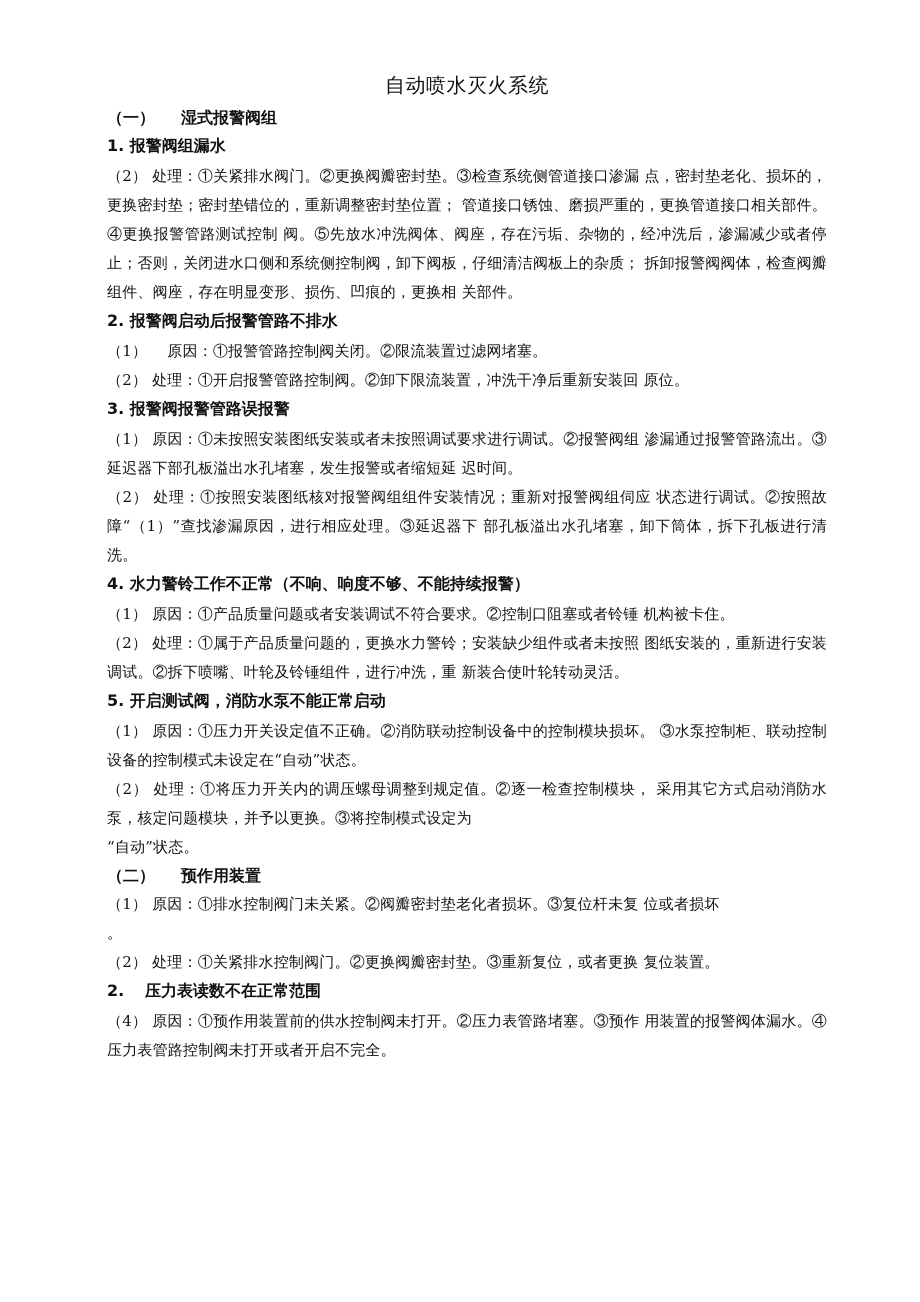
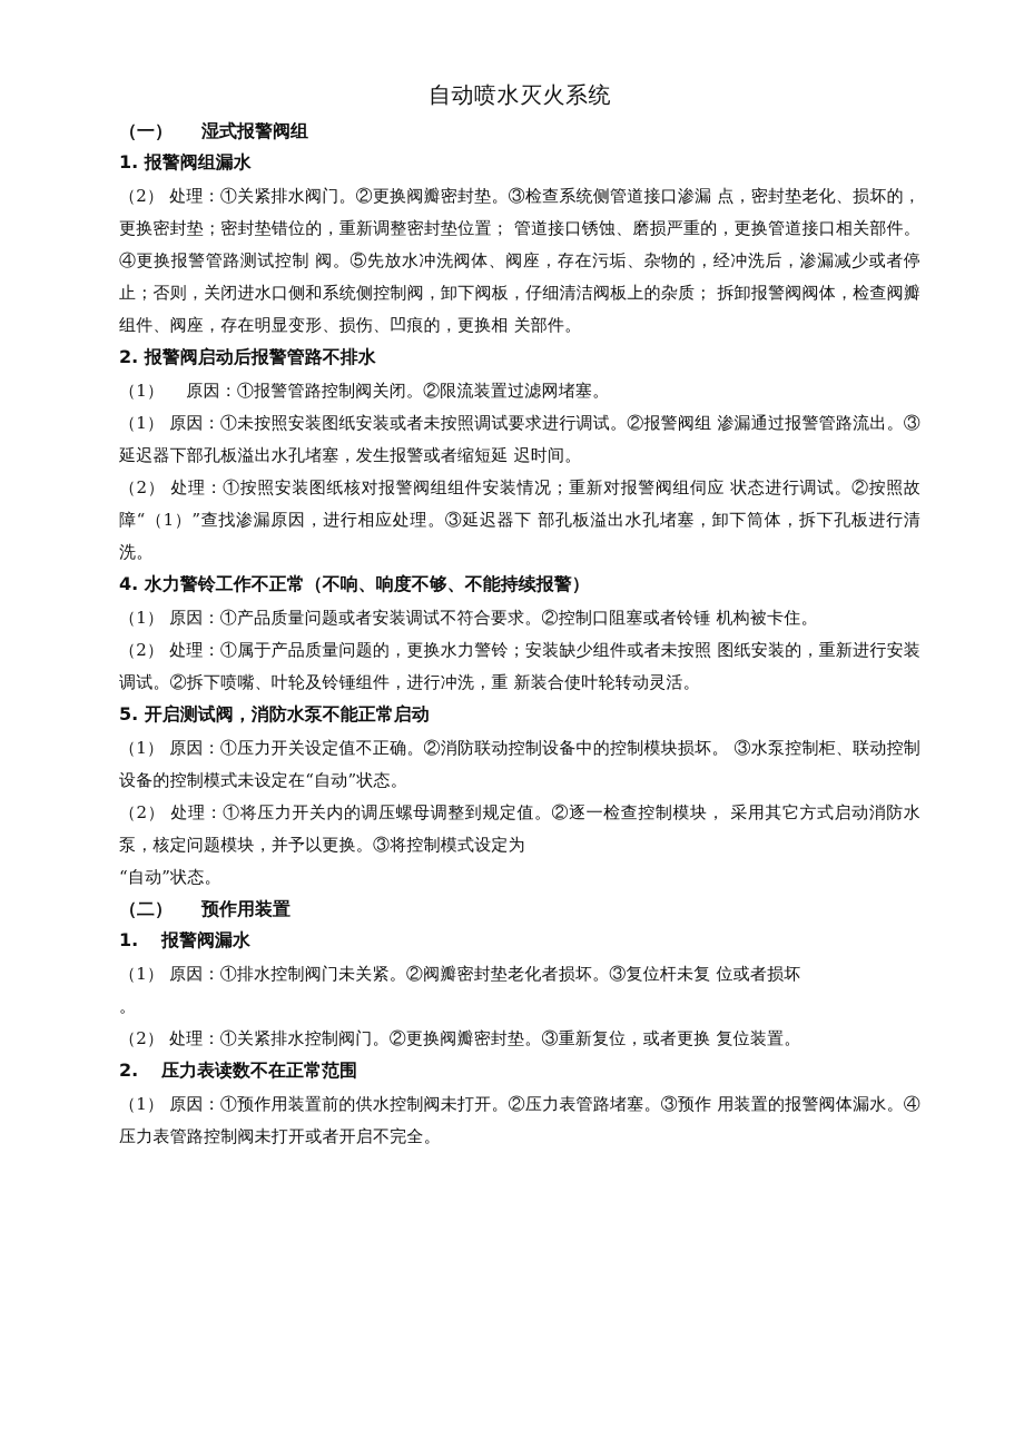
  自动喷水灭火系统
  （一） 湿式报警阀组
  1. 报警阀组漏水
  （2） 处理：①关紧排水阀门。②更换阀瓣密封垫。③检查系统侧管道接口渗漏 点，密封垫老化、损坏的，更换密封垫；密封垫错位的，重新调整密封垫位置； 管道接口锈蚀、磨损严重的，更换管道接口相关部件。④更换报警管路测试控制 阀。⑤先放水冲洗阀体、阀座，存在污垢、杂物的，经冲洗后，渗漏减少或者停 止；否则，关闭进水口侧和系统侧控制阀，卸下阀板，仔细清洁阀板上的杂质； 拆卸报警阀阀体，检查阀瓣组件、阀座，存在明显变形、损伤、凹痕的，更换相 关部件。
  2. 报警阀启动后报警管路不排水
  （1） 原因：①报警管路控制阀关闭。②限流装置过滤网堵塞。
- （2） 处理：①开启报警管路控制阀。②卸下限流装置，冲洗干净后重新安装回 原位。
- 3. 报警阀报警管路误报警
  （1） 原因：①未按照安装图纸安装或者未按照调试要求进行调试。②报警阀组 渗漏通过报警管路流出。③延迟器下部孔板溢出水孔堵塞，发生报警或者缩短延 迟时间。
  （2） 处理：①按照安装图纸核对报警阀组组件安装情况；重新对报警阀组伺应 状态进行调试。②按照故障“（1）”查找渗漏原因，进行相应处理。③延迟器下 部孔板溢出水孔堵塞，卸下筒体，拆下孔板进行清洗。
  4. 水力警铃工作不正常（不响、响度不够、不能持续报警）
  （1） 原因：①产品质量问题或者安装调试不符合要求。②控制口阻塞或者铃锤 机构被卡住。
  （2） 处理：①属于产品质量问题的，更换水力警铃；安装缺少组件或者未按照 图纸安装的，重新进行安装调试。②拆下喷嘴、叶轮及铃锤组件，进行冲洗，重 新装合使叶轮转动灵活。
  5. 开启测试阀，消防水泵不能正常启动
  （1） 原因：①压力开关设定值不正确。②消防联动控制设备中的控制模块损坏。 ③水泵控制柜、联动控制设备的控制模式未设定在“自动”状态。
  （2） 处理：①将压力开关内的调压螺母调整到规定值。②逐一检查控制模块， 采用其它方式启动消防水泵，核定问题模块，并予以更换。③将控制模式设定为
  “自动”状态。
  （二） 预作用装置
+ 1. 报警阀漏水
  （1） 原因：①排水控制阀门未关紧。②阀瓣密封垫老化者损坏。③复位杆未复 位或者损坏
  。
  （2） 处理：①关紧排水控制阀门。②更换阀瓣密封垫。③重新复位，或者更换 复位装置。
  2. 压力表读数不在正常范围
- （4） 原因：①预作用装置前的供水控制阀未打开。②压力表管路堵塞。③预作 用装置的报警阀体漏水。④压力表管路控制阀未打开或者开启不完全。
+ （1） 原因：①预作用装置前的供水控制阀未打开。②压力表管路堵塞。③预作 用装置的报警阀体漏水。④压力表管路控制阀未打开或者开启不完全。
